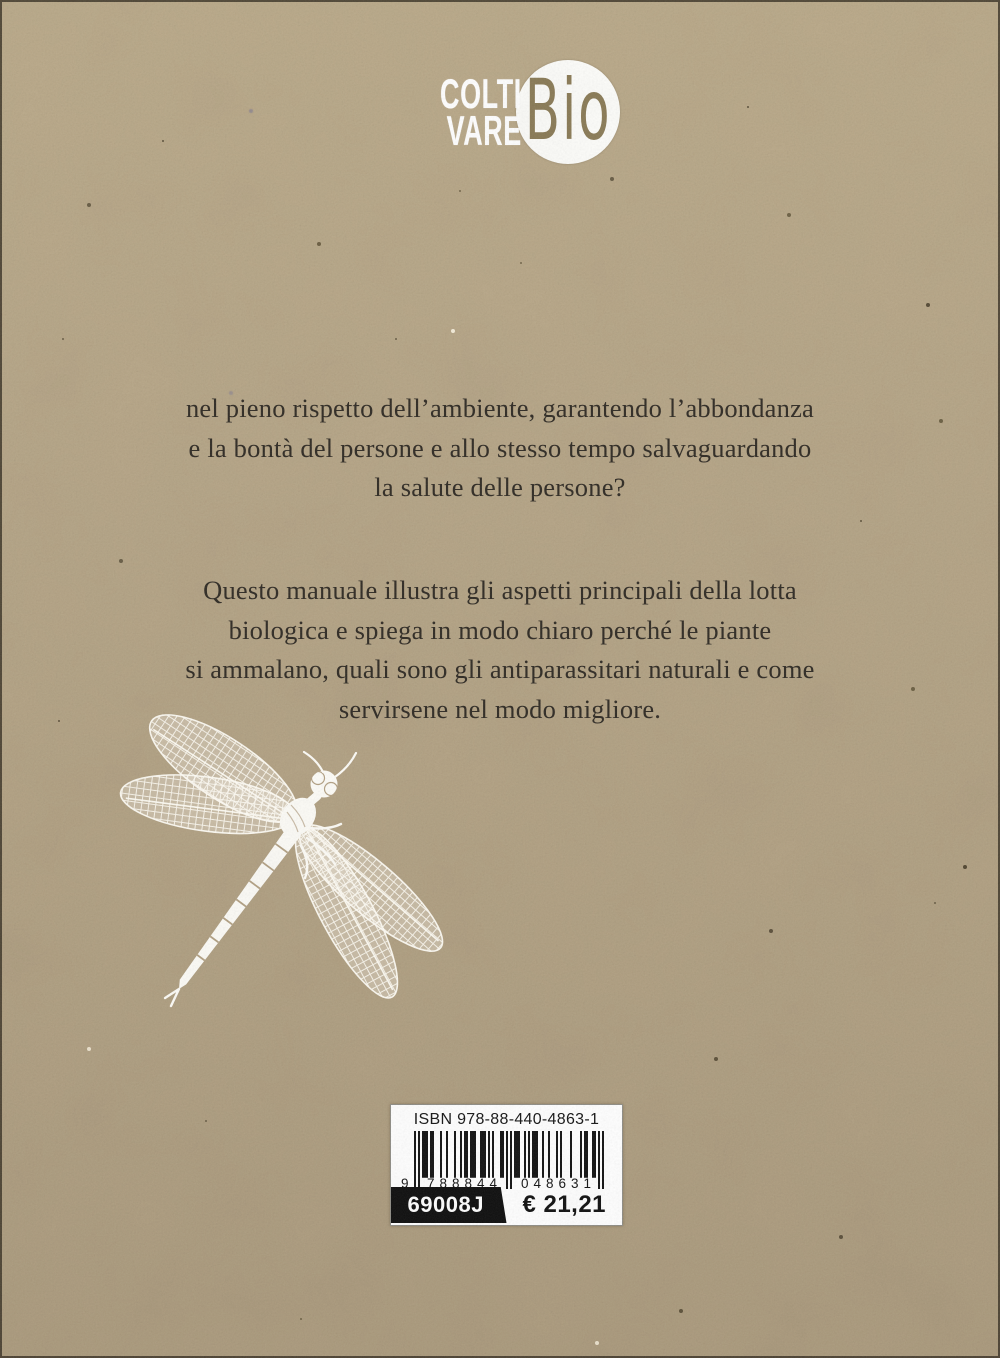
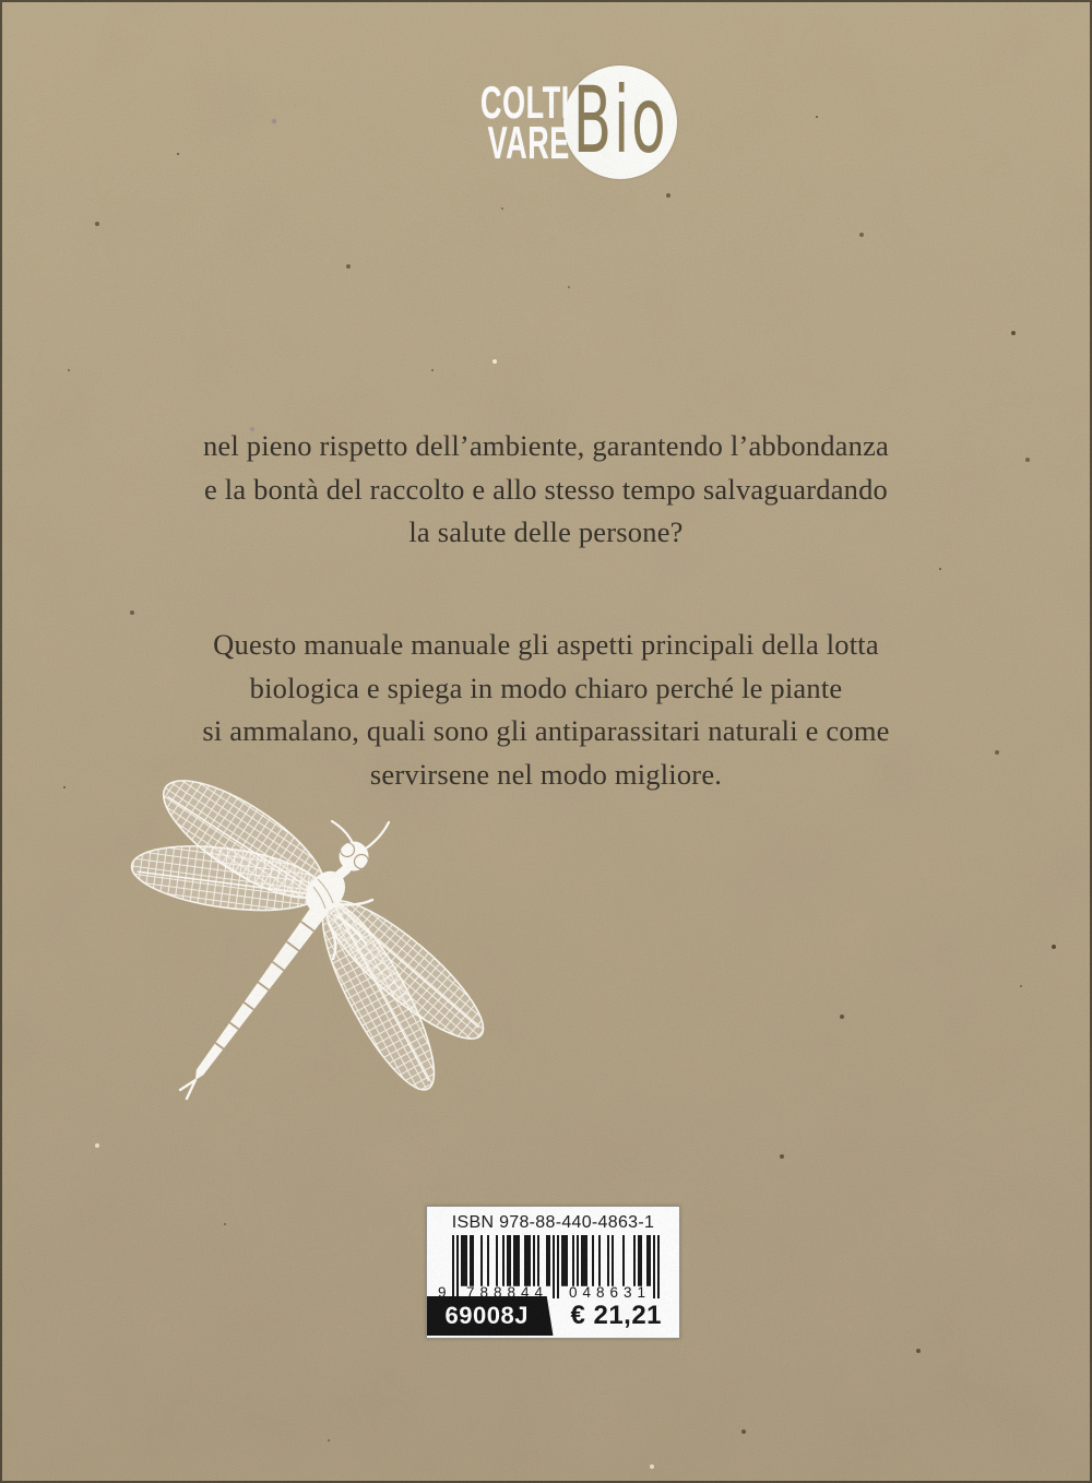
  COLTI
  VARE
  Bio
  nel pieno rispetto dell’ambiente, garantendo l’abbondanza
- e la bontà del persone e allo stesso tempo salvaguardando
+ e la bontà del raccolto e allo stesso tempo salvaguardando
  la salute delle persone?
- Questo manuale illustra gli aspetti principali della lotta
+ Questo manuale manuale gli aspetti principali della lotta
  biologica e spiega in modo chiaro perché le piante
  si ammalano, quali sono gli antiparassitari naturali e come
  servirsene nel modo migliore.
  ISBN 978-88-440-4863-1
  9
  788844
  048631
  69008J
  € 21,21
